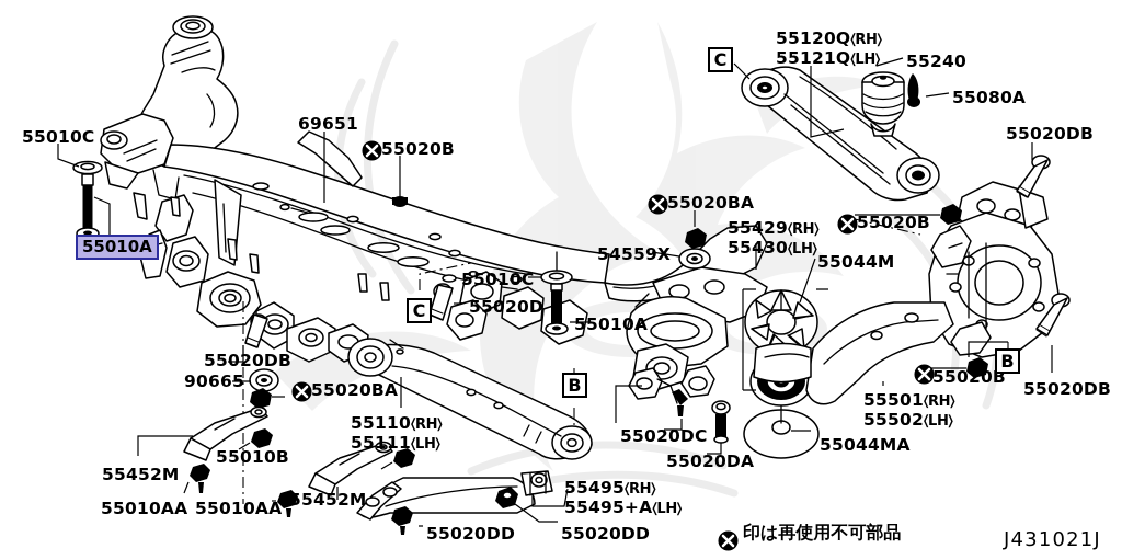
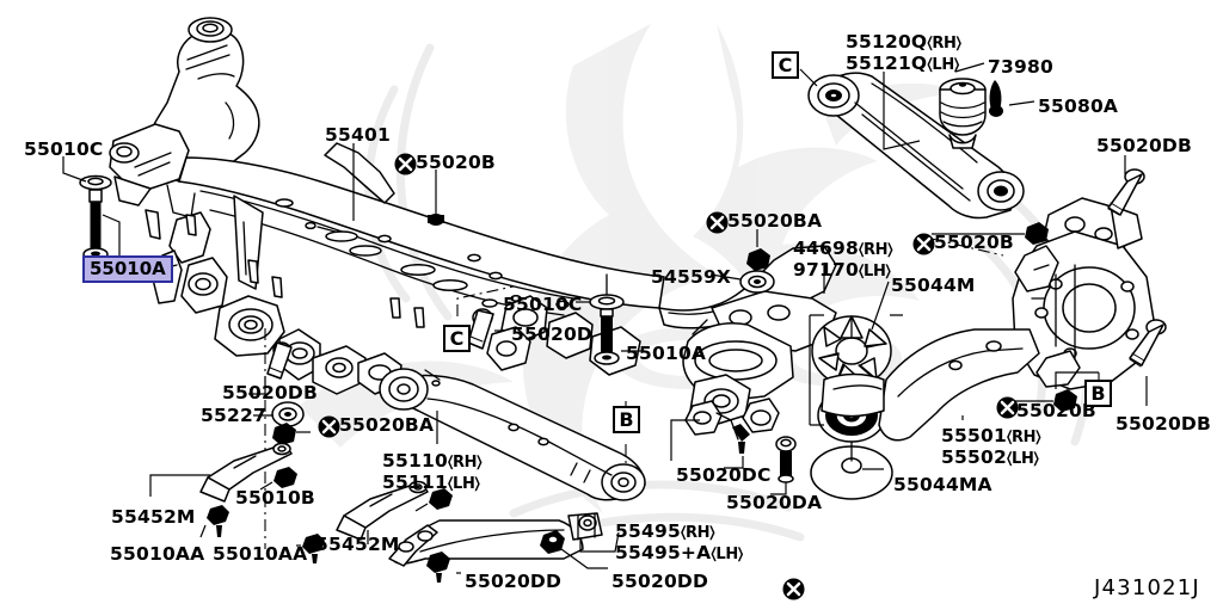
  55010C
  55010A
- 69651
+ 55401
  55020B
  55010C
  55020D
  55010A
  55020DB
- 90665
+ 55227
  55020BA
  55010B
  55452M
  55452M
  55010AA
  55010AA
  55020DD
  55020DD
  55020BA
  54559X
  55044M
  55020B
  55020DC
  55020DA
  55044MA
  55020B
  55020DB
- 55240
+ 73980
  55080A
  55020DB
  55120Q〈RH〉
  55121Q〈LH〉
- 55429〈RH〉
+ 44698〈RH〉
- 55430〈LH〉
+ 97170〈LH〉
  55110〈RH〉
  55111〈LH〉
  55495〈RH〉
  55495+A〈LH〉
  55501〈RH〉
  55502〈LH〉
  C
  C
  B
  B
- 印は再使用不可部品
  J431021J
